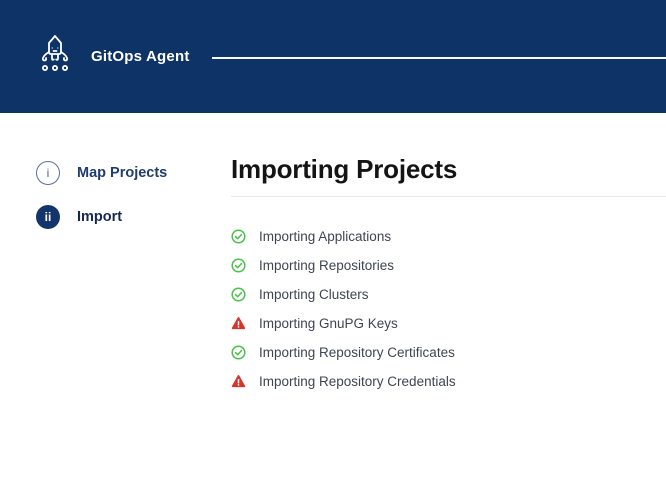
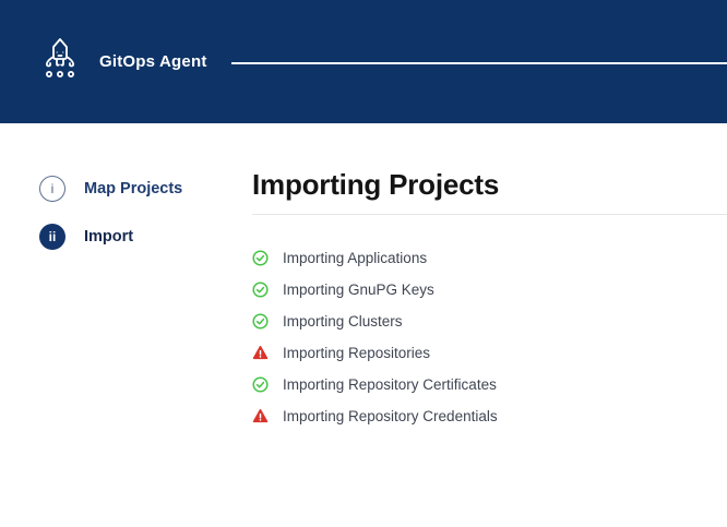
  GitOps Agent
  i
  Map Projects
  ii
  Import
  Importing Projects
  Importing Applications
- Importing Repositories
+ Importing GnuPG Keys
  Importing Clusters
- Importing GnuPG Keys
+ Importing Repositories
  Importing Repository Certificates
  Importing Repository Credentials
